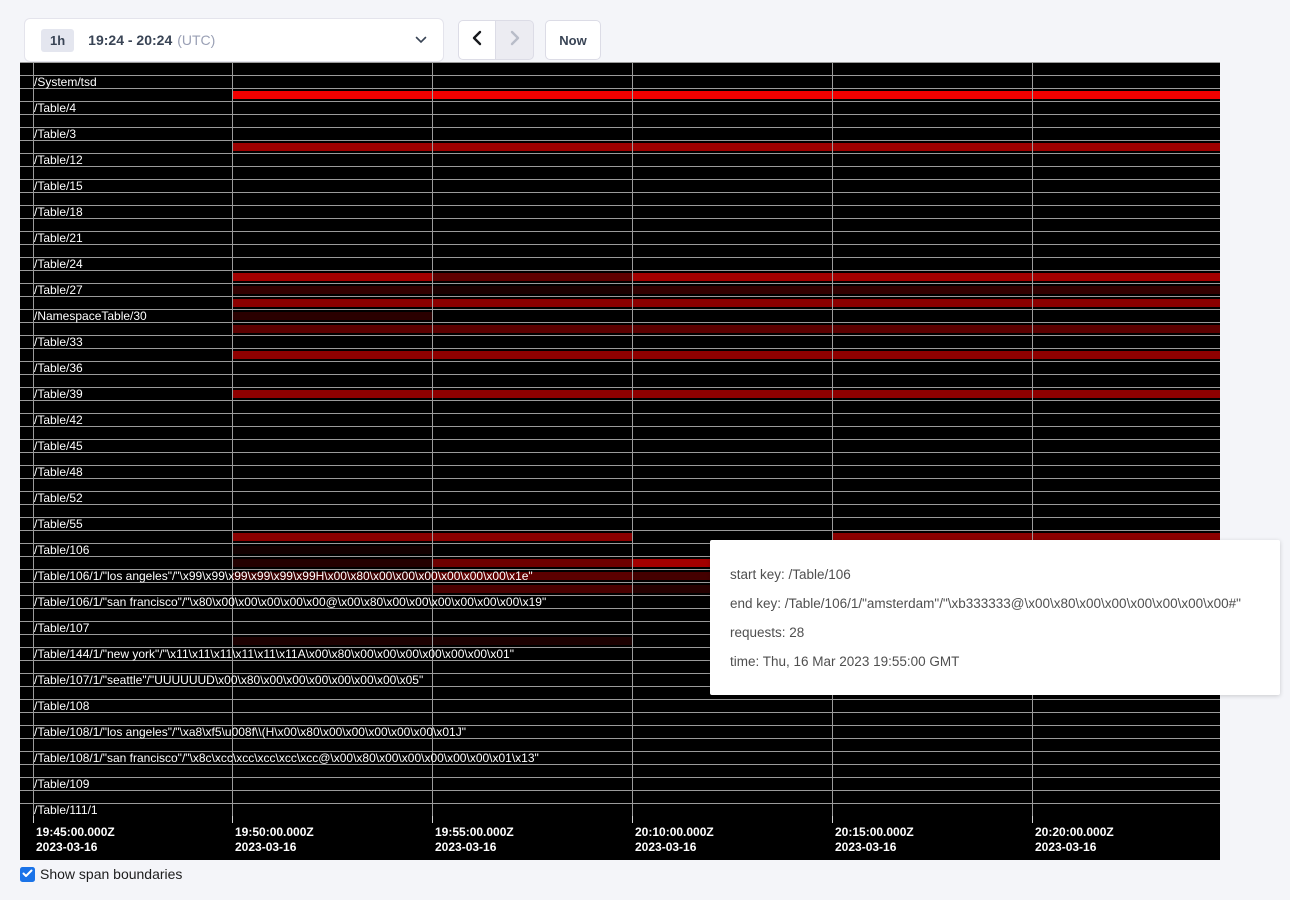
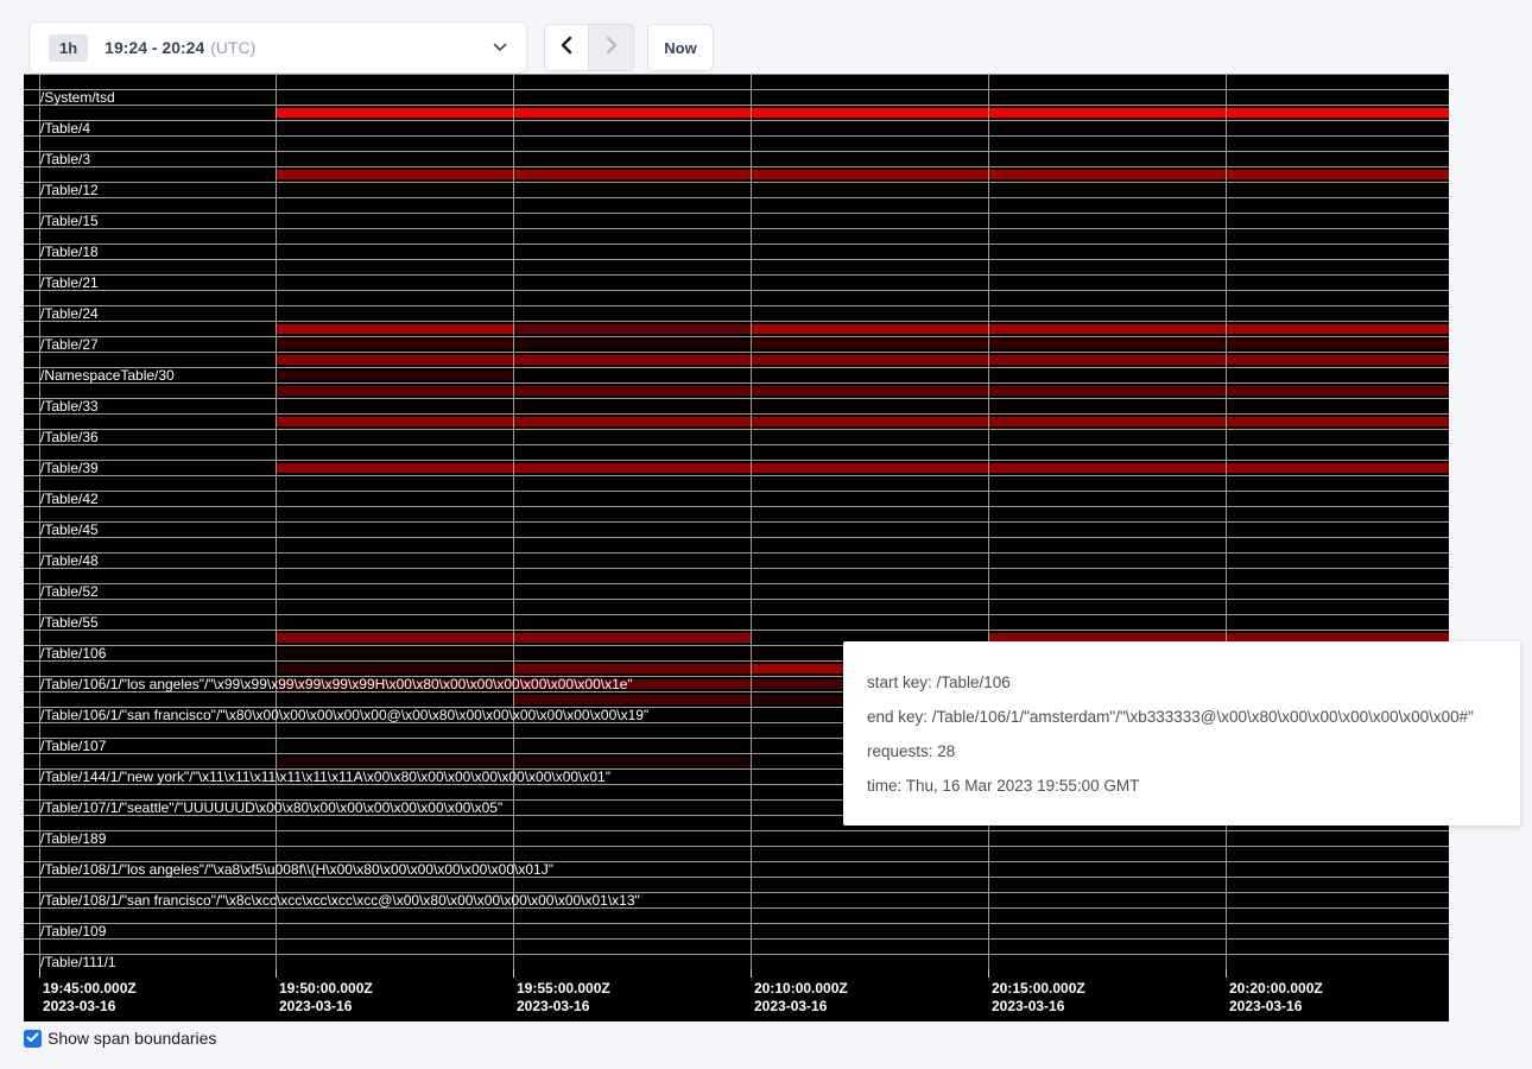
  1h
  19:24 - 20:24
  (UTC)
  Now
  /System/tsd
  /Table/4
  /Table/3
  /Table/12
  /Table/15
  /Table/18
  /Table/21
  /Table/24
  /Table/27
  /NamespaceTable/30
  /Table/33
  /Table/36
  /Table/39
  /Table/42
  /Table/45
  /Table/48
  /Table/52
  /Table/55
  /Table/106
  /Table/106/1/"los angeles"/"\x99\x99\x99\x99\x99\x99H\x00\x80\x00\x00\x00\x00\x00\x00\x1e"
  /Table/106/1/"san francisco"/"\x80\x00\x00\x00\x00\x00@\x00\x80\x00\x00\x00\x00\x00\x00\x19"
  /Table/107
  /Table/144/1/"new york"/"\x11\x11\x11\x11\x11\x11A\x00\x80\x00\x00\x00\x00\x00\x00\x01"
  /Table/107/1/"seattle"/"UUUUUUD\x00\x80\x00\x00\x00\x00\x00\x00\x05"
- /Table/108
+ /Table/189
  /Table/108/1/"los angeles"/"\xa8\xf5\u008f\\(H\x00\x80\x00\x00\x00\x00\x00\x01J"
  /Table/108/1/"san francisco"/"\x8c\xcc\xcc\xcc\xcc\xcc@\x00\x80\x00\x00\x00\x00\x00\x01\x13"
  /Table/109
  /Table/111/1
  19:45:00.000Z
  2023-03-16
  19:50:00.000Z
  2023-03-16
  19:55:00.000Z
  2023-03-16
  20:10:00.000Z
  2023-03-16
  20:15:00.000Z
  2023-03-16
  20:20:00.000Z
  2023-03-16
  start key: /Table/106
  end key: /Table/106/1/"amsterdam"/"\xb333333@\x00\x80\x00\x00\x00\x00\x00\x00#"
  requests: 28
  time: Thu, 16 Mar 2023 19:55:00 GMT
  Show span boundaries
